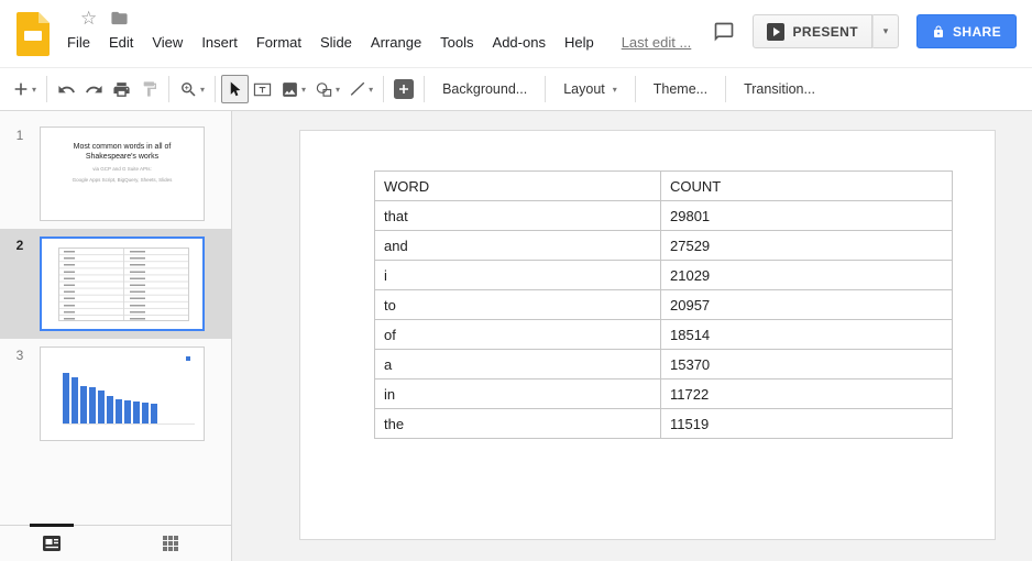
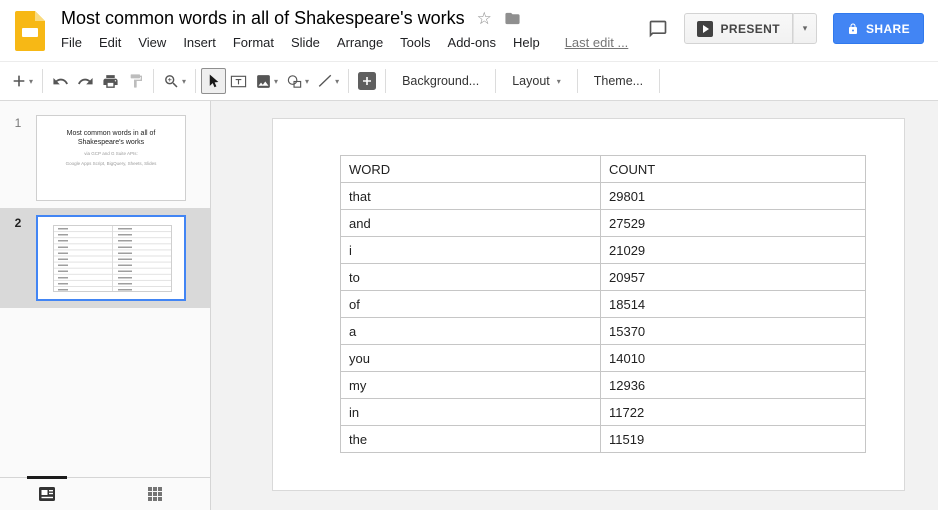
+ Most common words in all of Shakespeare's works
  ☆
  File
  Edit
  View
  Insert
  Format
  Slide
  Arrange
  Tools
  Add-ons
  Help
  Last edit ...
  PRESENT
  ▾
  SHARE
  ▾
  ▾
  ▾
  ▾
  ▾
  Background...
  Layout
  ▾
  Theme...
- Transition...
  1
  2
- 3
  WORD	COUNT
  that	29801
  and	27529
  i	21029
  to	20957
  of	18514
  a	15370
+ you	14010
+ my	12936
  in	11722
  the	11519
